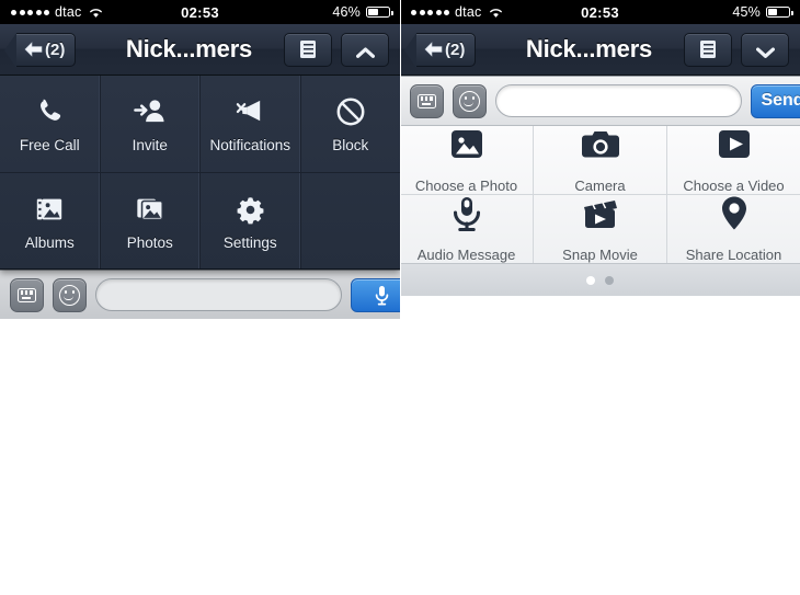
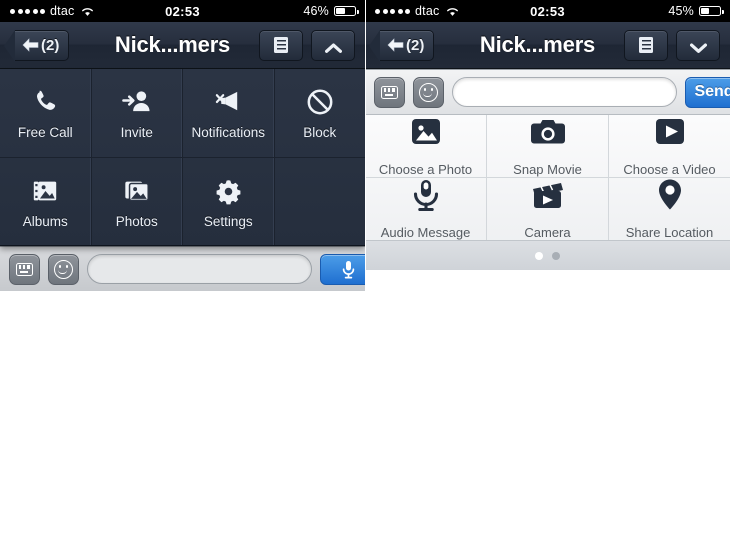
  dtac
  02:53
  46%
  (2)
  Nick...mers
  Free Call
  Invite
  Notifications
  Block
  Albums
  Photos
  Settings
  dtac
  02:53
  45%
  (2)
  Nick...mers
  Send
  Choose a Photo
- Camera
+ Snap Movie
  Choose a Video
  Audio Message
- Snap Movie
+ Camera
  Share Location
